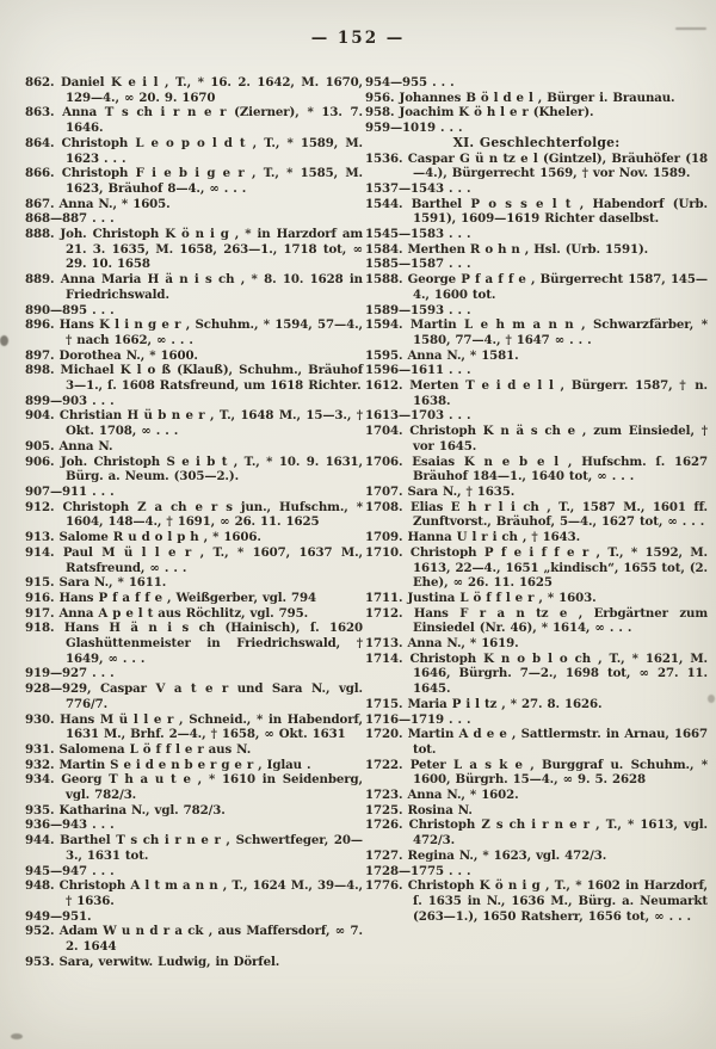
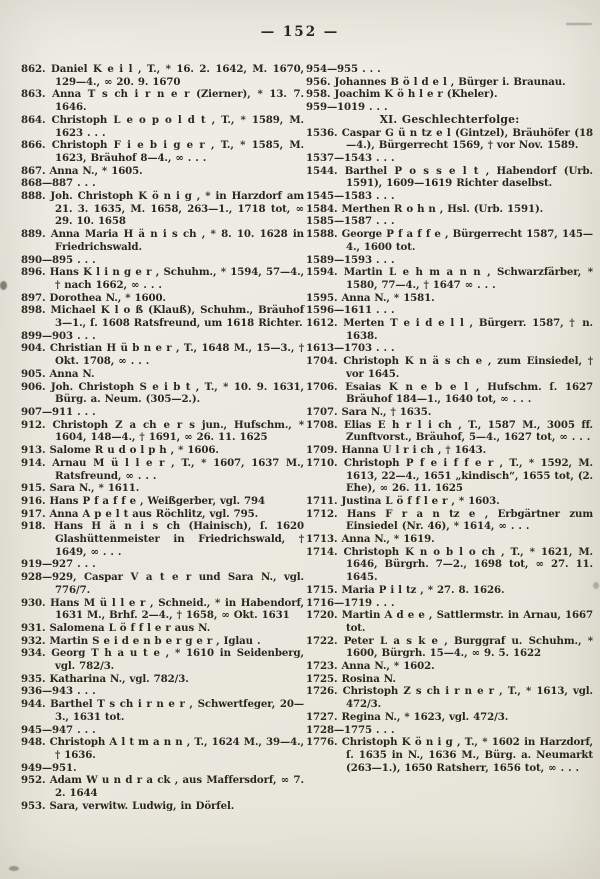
  — 152 —
  862. Daniel K e i l , T., * 16. 2. 1642, M. 1670, 129—4., ∞ 20. 9. 1670
  863. Anna T s ch i r n e r (Zierner), * 13. 7. 1646.
  864. Christoph L e o p o l d t , T., * 1589, M. 1623 . . .
  866. Christoph F i e b i g e r , T., * 1585, M. 1623, Bräuhof 8—4., ∞ . . .
  867. Anna N., * 1605.
  868—887 . . .
  888. Joh. Christoph K ö n i g , * in Harzdorf am 21. 3. 1635, M. 1658, 263—1., 1718 tot, ∞ 29. 10. 1658
  889. Anna Maria H ä n i s ch , * 8. 10. 1628 in Friedrichswald.
  890—895 . . .
  896. Hans K l i n g e r , Schuhm., * 1594, 57—4., † nach 1662, ∞ . . .
  897. Dorothea N., * 1600.
  898. Michael K l o ß (Klauß), Schuhm., Bräuhof 3—1., ſ. 1608 Ratsfreund, um 1618 Richter.
  899—903 . . .
  904. Christian H ü b n e r , T., 1648 M., 15—3., † Okt. 1708, ∞ . . .
  905. Anna N.
  906. Joh. Christoph S e i b t , T., * 10. 9. 1631, Bürg. a. Neum. (305—2.).
  907—911 . . .
  912. Christoph Z a ch e r s jun., Hufschm., * 1604, 148—4., † 1691, ∞ 26. 11. 1625
  913. Salome R u d o l p h , * 1606.
- 914. Paul M ü l l e r , T., * 1607, 1637 M., Ratsfreund, ∞ . . .
+ 914. Arnau M ü l l e r , T., * 1607, 1637 M., Ratsfreund, ∞ . . .
  915. Sara N., * 1611.
  916. Hans P f a f f e , Weißgerber, vgl. 794
  917. Anna A p e l t aus Röchlitz, vgl. 795.
  918. Hans H ä n i s ch (Hainisch), ſ. 1620 Glashüttenmeister in Friedrichswald, † 1649, ∞ . . .
  919—927 . . .
  928—929, Caspar V a t e r und Sara N., vgl. 776/7.
  930. Hans M ü l l e r , Schneid., * in Habendorf, 1631 M., Brhf. 2—4., † 1658, ∞ Okt. 1631
  931. Salomena L ö f f l e r aus N.
  932. Martin S e i d e n b e r g e r , Iglau .
  934. Georg T h a u t e , * 1610 in Seidenberg, vgl. 782/3.
  935. Katharina N., vgl. 782/3.
  936—943 . . .
  944. Barthel T s ch i r n e r , Schwertfeger, 20—3., 1631 tot.
  945—947 . . .
  948. Christoph A l t m a n n , T., 1624 M., 39—4., † 1636.
  949—951.
  952. Adam W u n d r a ck , aus Maffersdorf, ∞ 7. 2. 1644
  953. Sara, verwitw. Ludwig, in Dörfel.
  954—955 . . .
  956. Johannes B ö l d e l , Bürger i. Braunau.
  958. Joachim K ö h l e r (Kheler).
  959—1019 . . .
  XI. Geschlechterfolge:
  1536. Caspar G ü n tz e l (Gintzel), Bräuhöfer (18—4.), Bürgerrecht 1569, † vor Nov. 1589.
  1537—1543 . . .
  1544. Barthel P o s s e l t , Habendorf (Urb. 1591), 1609—1619 Richter daselbst.
  1545—1583 . . .
  1584. Merthen R o h n , Hsl. (Urb. 1591).
  1585—1587 . . .
  1588. George P f a f f e , Bürgerrecht 1587, 145—4., 1600 tot.
  1589—1593 . . .
  1594. Martin L e h m a n n , Schwarzfärber, * 1580, 77—4., † 1647 ∞ . . .
  1595. Anna N., * 1581.
  1596—1611 . . .
  1612. Merten T e i d e l l , Bürgerr. 1587, † n. 1638.
  1613—1703 . . .
  1704. Christoph K n ä s ch e , zum Einsiedel, † vor 1645.
  1706. Esaias K n e b e l , Hufschm. ſ. 1627 Bräuhof 184—1., 1640 tot, ∞ . . .
  1707. Sara N., † 1635.
- 1708. Elias E h r l i ch , T., 1587 M., 1601 ff. Zunftvorst., Bräuhof, 5—4., 1627 tot, ∞ . . .
+ 1708. Elias E h r l i ch , T., 1587 M., 3005 ff. Zunftvorst., Bräuhof, 5—4., 1627 tot, ∞ . . .
  1709. Hanna U l r i ch , † 1643.
  1710. Christoph P f e i f f e r , T., * 1592, M. 1613, 22—4., 1651 „kindisch“, 1655 tot, (2. Ehe), ∞ 26. 11. 1625
  1711. Justina L ö f f l e r , * 1603.
  1712. Hans F r a n tz e , Erbgärtner zum Einsiedel (Nr. 46), * 1614, ∞ . . .
  1713. Anna N., * 1619.
  1714. Christoph K n o b l o ch , T., * 1621, M. 1646, Bürgrh. 7—2., 1698 tot, ∞ 27. 11. 1645.
  1715. Maria P i l tz , * 27. 8. 1626.
  1716—1719 . . .
  1720. Martin A d e e , Sattlermstr. in Arnau, 1667 tot.
- 1722. Peter L a s k e , Burggraf u. Schuhm., * 1600, Bürgrh. 15—4., ∞ 9. 5. 2628
+ 1722. Peter L a s k e , Burggraf u. Schuhm., * 1600, Bürgrh. 15—4., ∞ 9. 5. 1622
  1723. Anna N., * 1602.
  1725. Rosina N.
  1726. Christoph Z s ch i r n e r , T., * 1613, vgl. 472/3.
  1727. Regina N., * 1623, vgl. 472/3.
  1728—1775 . . .
  1776. Christoph K ö n i g , T., * 1602 in Harzdorf, ſ. 1635 in N., 1636 M., Bürg. a. Neumarkt (263—1.), 1650 Ratsherr, 1656 tot, ∞ . . .
